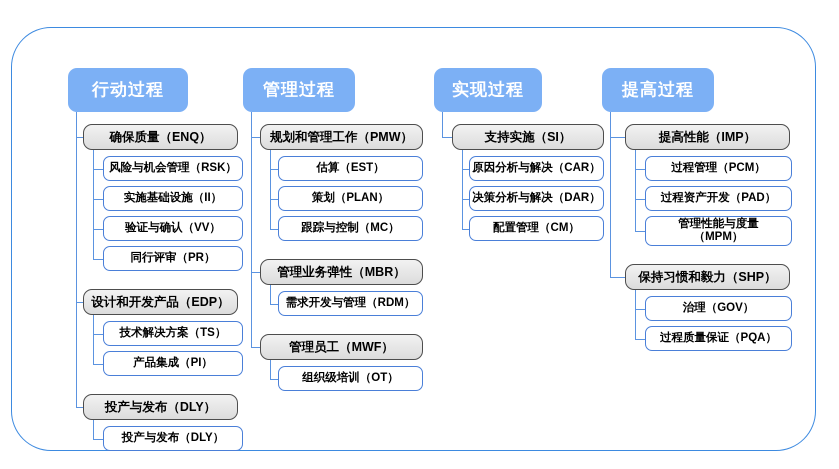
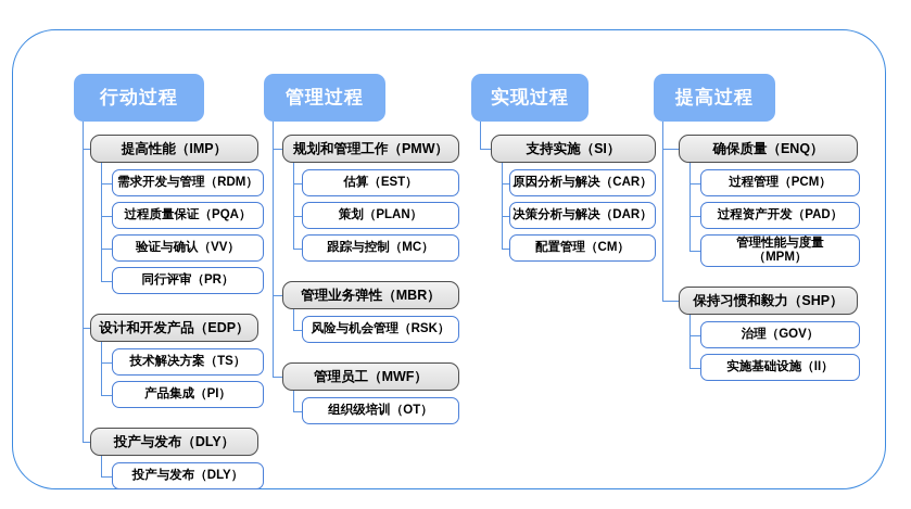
  行动过程
- 确保质量（ENQ）
+ 提高性能（IMP）
- 风险与机会管理（RSK）
+ 需求开发与管理（RDM）
- 实施基础设施（II）
+ 过程质量保证（PQA）
  验证与确认（VV）
  同行评审（PR）
  设计和开发产品（EDP）
  技术解决方案（TS）
  产品集成（PI）
  投产与发布（DLY）
  投产与发布（DLY）
  管理过程
  规划和管理工作（PMW）
  估算（EST）
  策划（PLAN）
  跟踪与控制（MC）
  管理业务弹性（MBR）
- 需求开发与管理（RDM）
+ 风险与机会管理（RSK）
  管理员工（MWF）
  组织级培训（OT）
  实现过程
  支持实施（SI）
  原因分析与解决（CAR）
  决策分析与解决（DAR）
  配置管理（CM）
  提高过程
- 提高性能（IMP）
+ 确保质量（ENQ）
  过程管理（PCM）
  过程资产开发（PAD）
  管理性能与度量
  （MPM）
  保持习惯和毅力（SHP）
  治理（GOV）
- 过程质量保证（PQA）
+ 实施基础设施（II）
